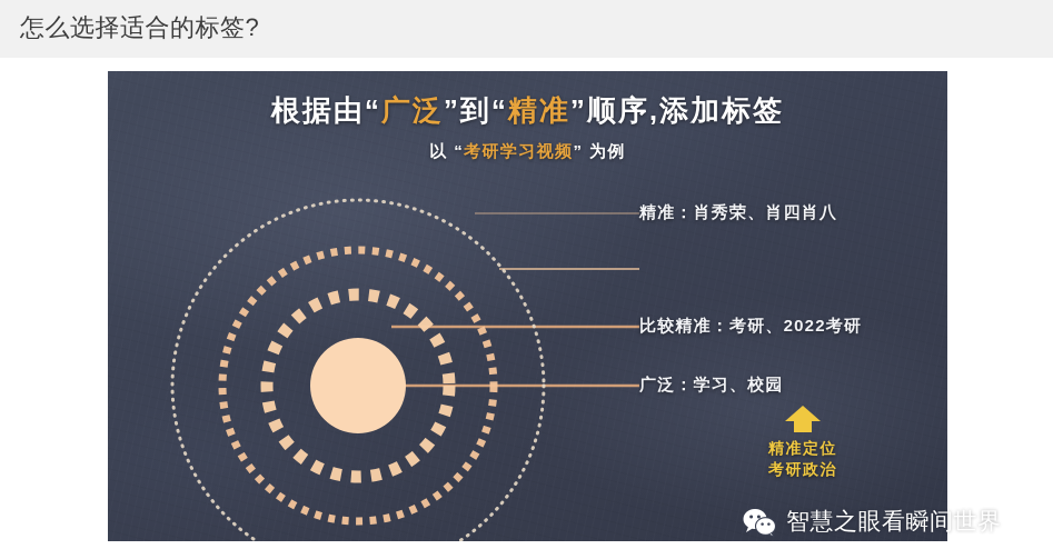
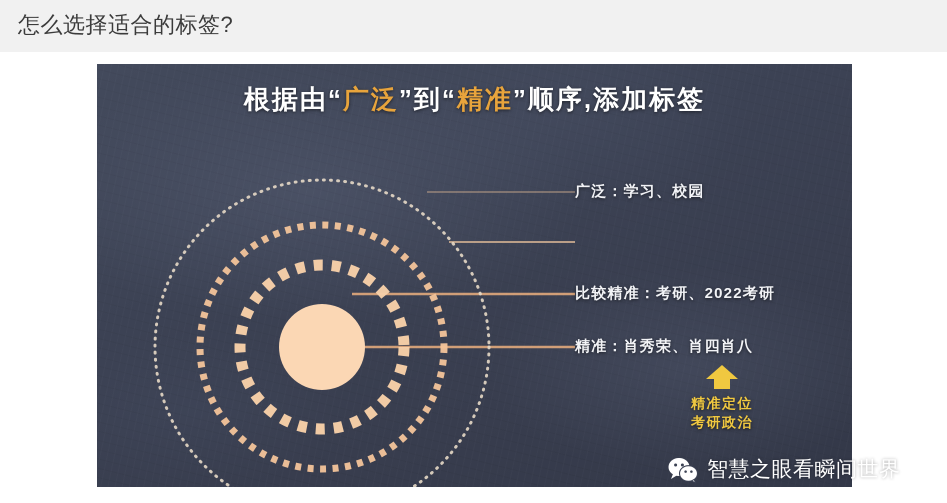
  怎么选择适合的标签?
  根据由“广泛”到“精准”顺序,添加标签
- 以 “考研学习视频” 为例
- 精准：肖秀荣、肖四肖八
+ 广泛：学习、校园
  比较精准：考研、2022考研
- 广泛：学习、校园
+ 精准：肖秀荣、肖四肖八
  精准定位
  考研政治
  智慧之眼看瞬间世界
